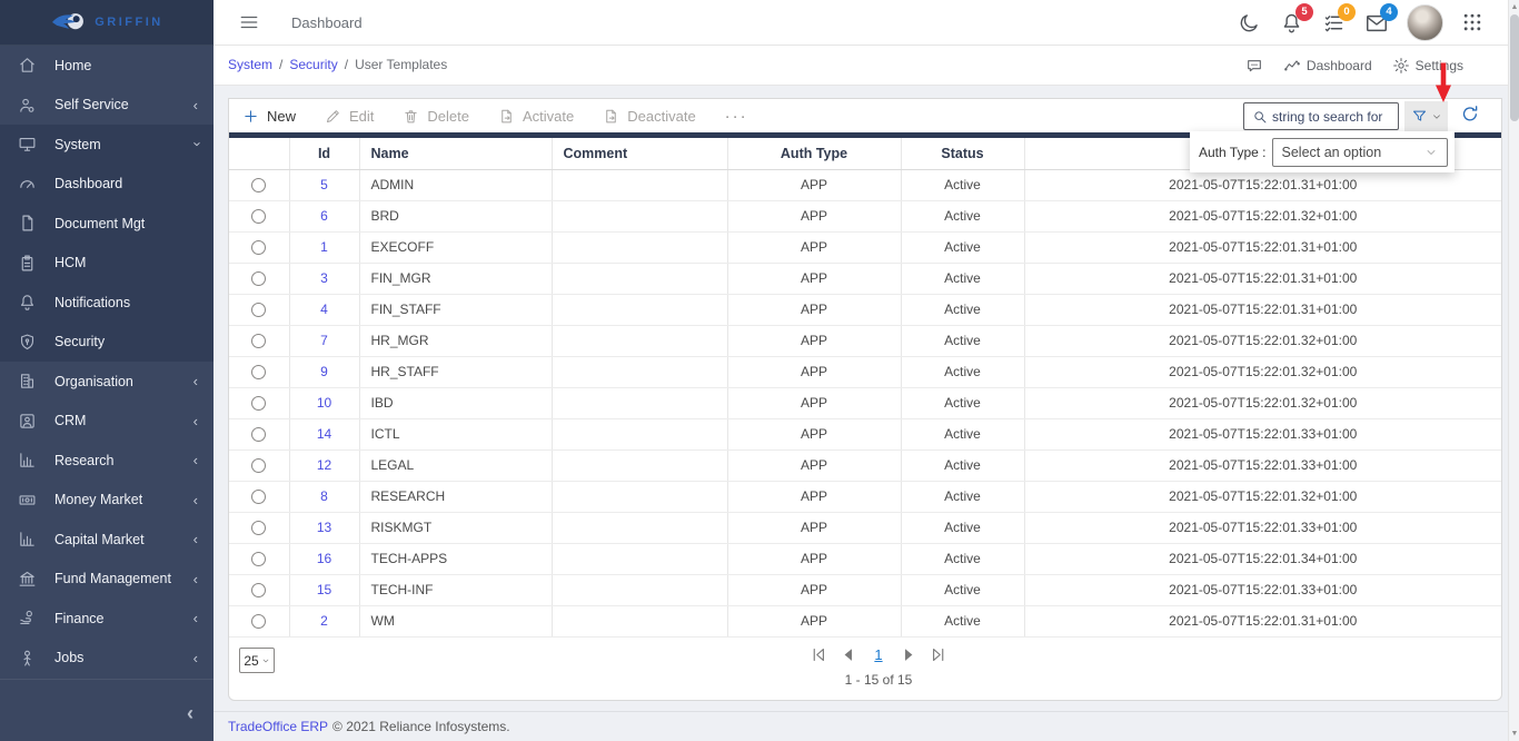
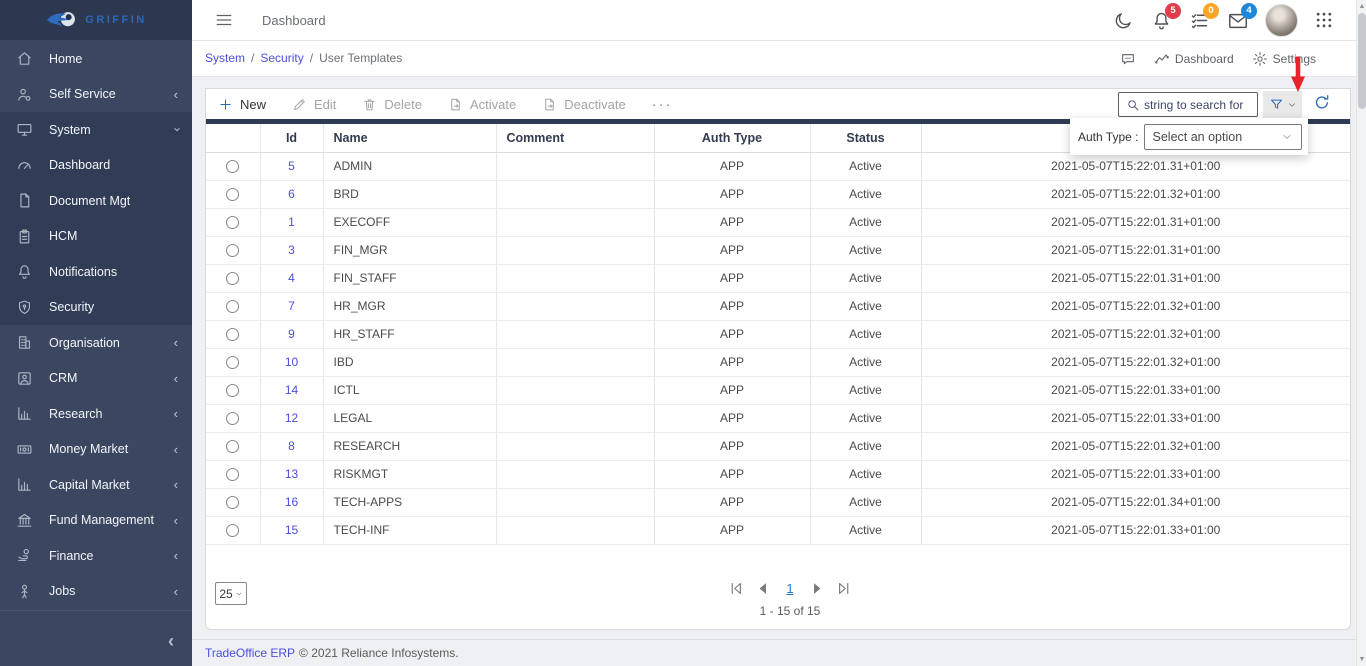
  GRIFFIN
  Home
  Self Service
  ‹
  System
  Dashboard
  Document Mgt
  HCM
  Notifications
  Security
  Organisation
  ‹
  CRM
  ‹
  Research
  ‹
  Money Market
  ‹
  Capital Market
  ‹
  Fund Management
  ‹
  Finance
  ‹
  Jobs
  ‹
  ‹
  Dashboard
  5
  0
  4
  System
  /
  Security
  /
  User Templates
  Dashboard
  Settigs
  New
  Edit
  Delete
  Activate
  Deactivate
  ···
  string to search for
  	Id	Name	Comment	Auth Type	Status
  	5	ADMIN		APP	Active	2021-05-07T15:22:01.31+01:00
  	6	BRD		APP	Active	2021-05-07T15:22:01.32+01:00
  	1	EXECOFF		APP	Active	2021-05-07T15:22:01.31+01:00
  	3	FIN_MGR		APP	Active	2021-05-07T15:22:01.31+01:00
  	4	FIN_STAFF		APP	Active	2021-05-07T15:22:01.31+01:00
  	7	HR_MGR		APP	Active	2021-05-07T15:22:01.32+01:00
  	9	HR_STAFF		APP	Active	2021-05-07T15:22:01.32+01:00
  	10	IBD		APP	Active	2021-05-07T15:22:01.32+01:00
  	14	ICTL		APP	Active	2021-05-07T15:22:01.33+01:00
  	12	LEGAL		APP	Active	2021-05-07T15:22:01.33+01:00
  	8	RESEARCH		APP	Active	2021-05-07T15:22:01.32+01:00
  	13	RISKMGT		APP	Active	2021-05-07T15:22:01.33+01:00
  	16	TECH-APPS		APP	Active	2021-05-07T15:22:01.34+01:00
  	15	TECH-INF		APP	Active	2021-05-07T15:22:01.33+01:00
- 	2	WM		APP	Active	2021-05-07T15:22:01.31+01:00
  25
  1
  1 - 15 of 15
  Auth Type :
  Select an option
  TradeOffice ERP
  © 2021 Reliance Infosystems.
